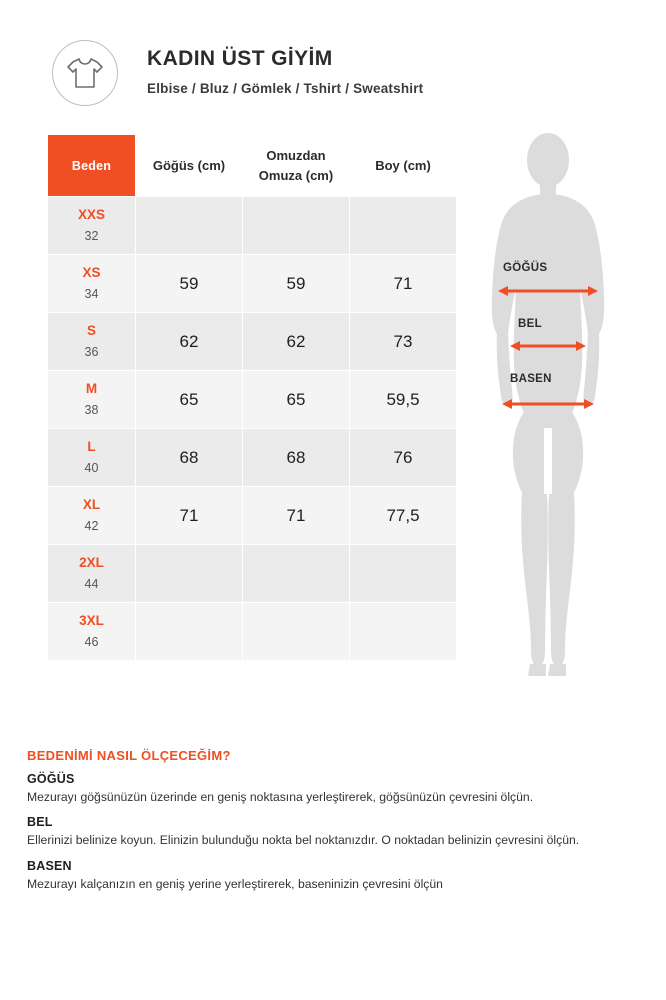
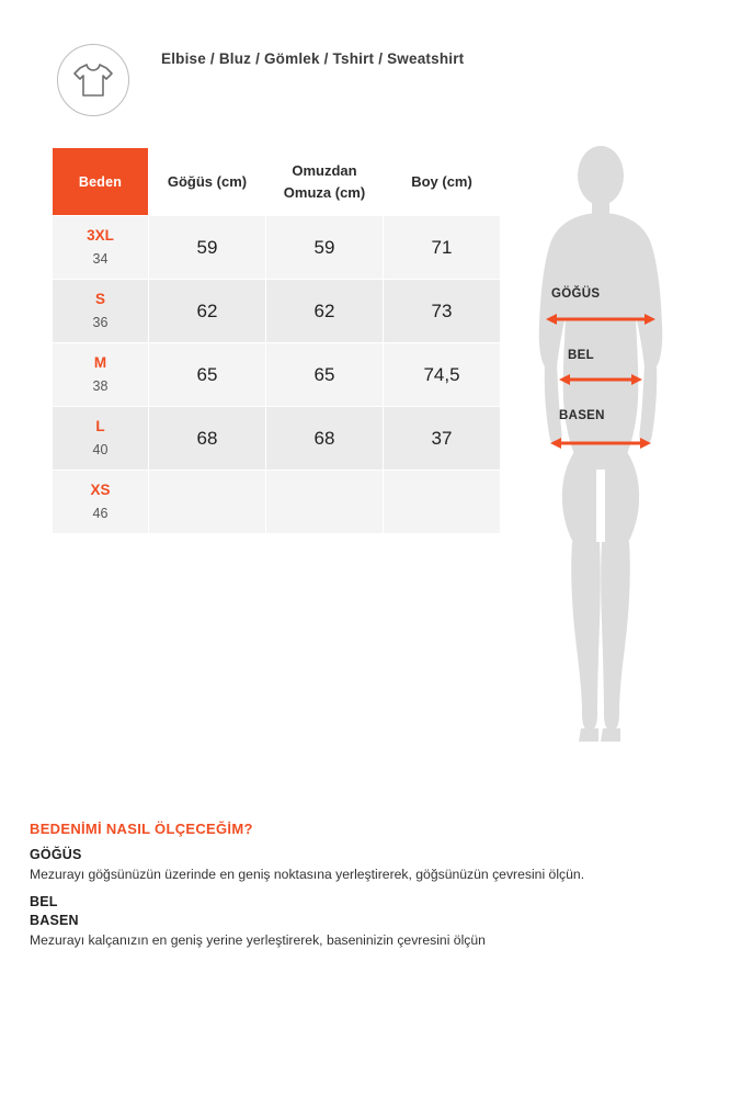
- KADIN ÜST GİYİM
  Elbise / Bluz / Gömlek / Tshirt / Sweatshirt
  Beden	Göğüs (cm)	Omuzdan Omuza (cm)	Boy (cm)
- XXS 32
- XS 34	59	59	71
+ 3XL 34	59	59	71
  S 36	62	62	73
- M 38	65	65	59,5
+ M 38	65	65	74,5
- L 40	68	68	76
+ L 40	68	68	37
- XL 42	71	71	77,5
- 2XL 44
- 3XL 46
+ XS 46
  GÖĞÜS
  BEL
  BASEN
  BEDENİMİ NASIL ÖLÇECEĞİM?
  GÖĞÜS
  Mezurayı göğsünüzün üzerinde en geniş noktasına yerleştirerek, göğsünüzün çevresini ölçün.
  BEL
- Ellerinizi belinize koyun. Elinizin bulunduğu nokta bel noktanızdır. O noktadan belinizin çevresini ölçün.
  BASEN
  Mezurayı kalçanızın en geniş yerine yerleştirerek, baseninizin çevresini ölçün
